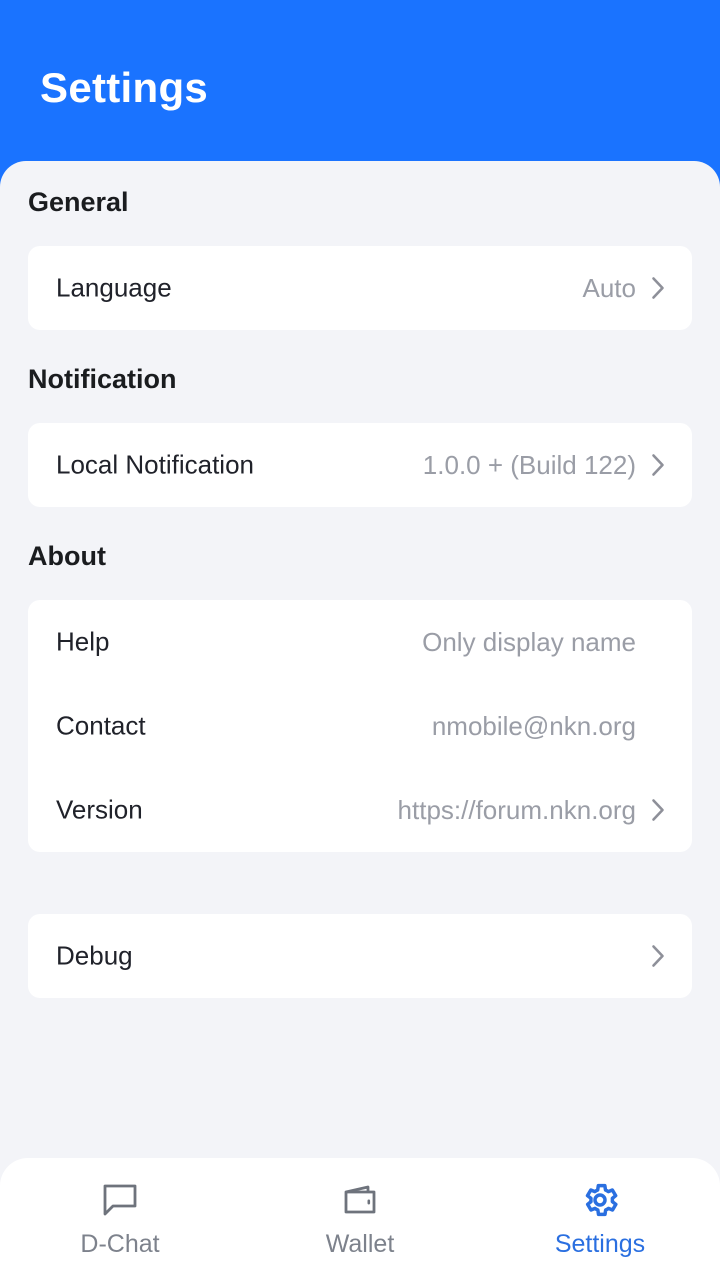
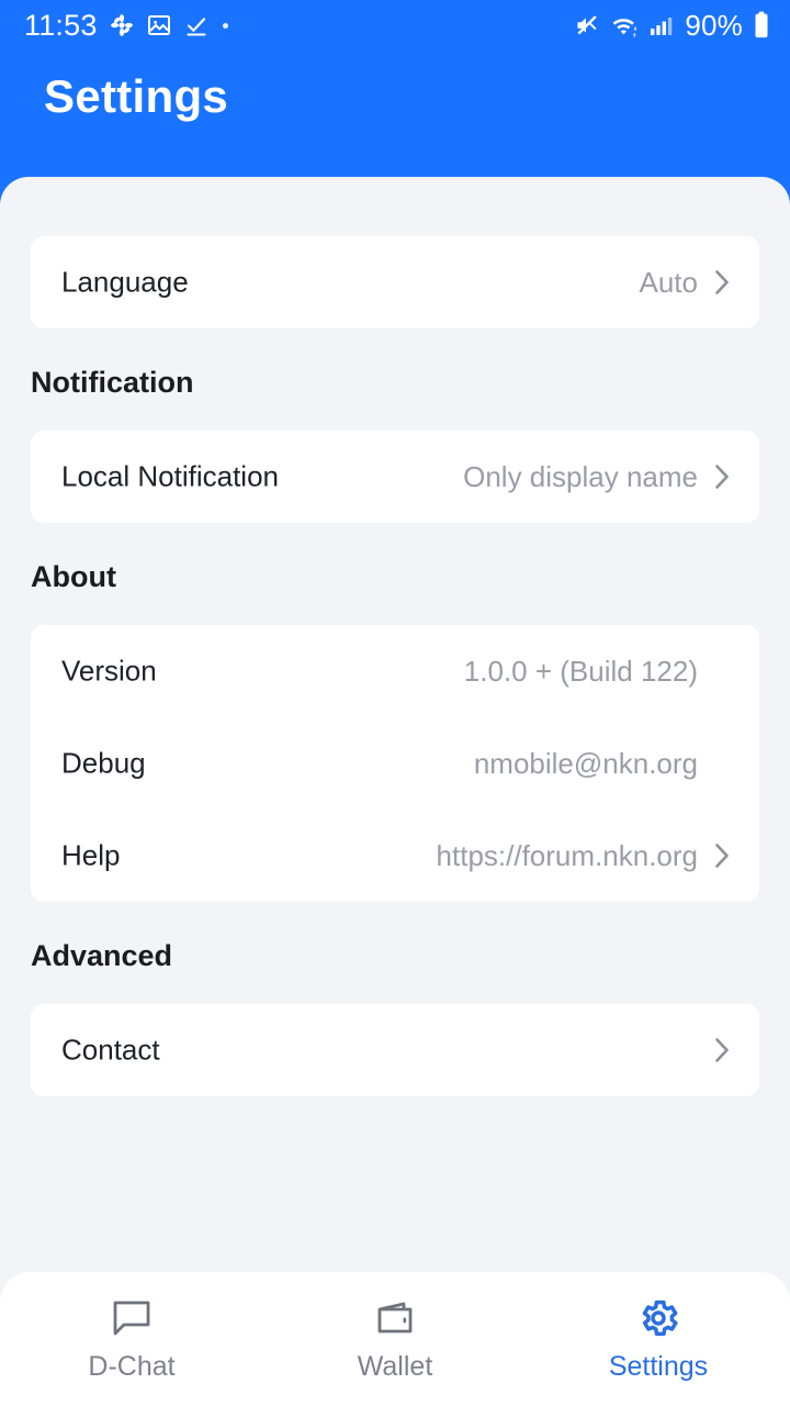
+ 11:53
+ 90%
  Settings
- General
  Language
  Auto
  Notification
  Local Notification
- 1.0.0 + (Build 122)
+ Only display name
  About
- Help
+ Version
- Only display name
+ 1.0.0 + (Build 122)
- Contact
+ Debug
  nmobile@nkn.org
- Version
+ Help
  https://forum.nkn.org
+ Advanced
- Debug
+ Contact
  D-Chat
  Wallet
  Settings
